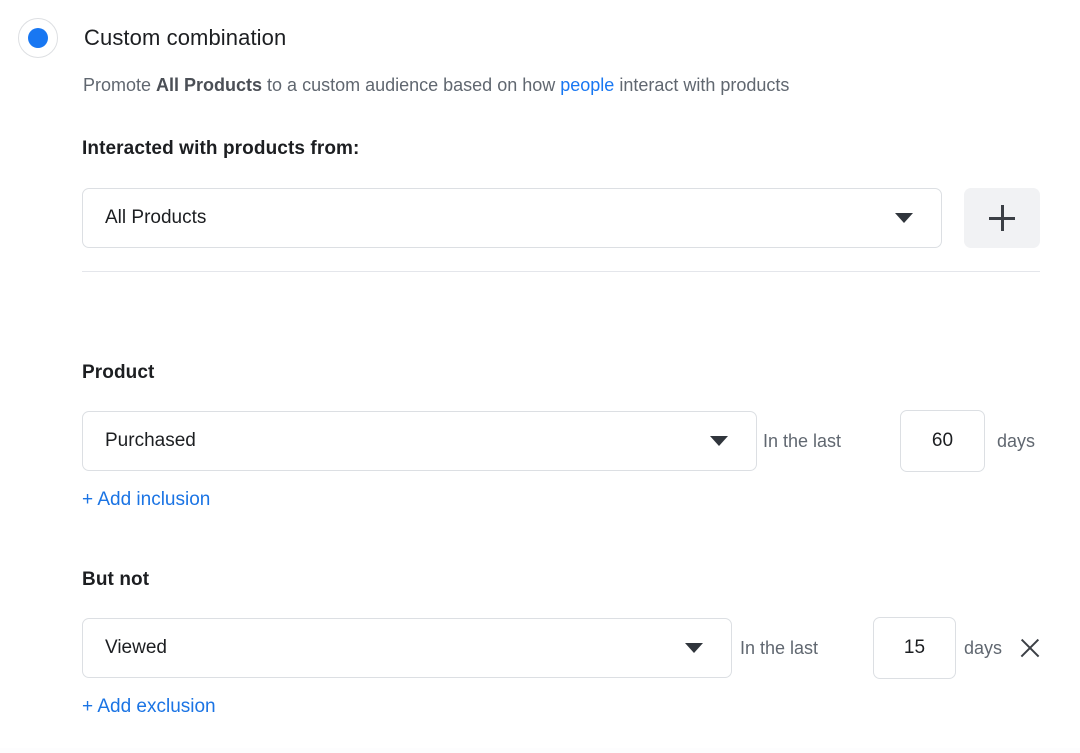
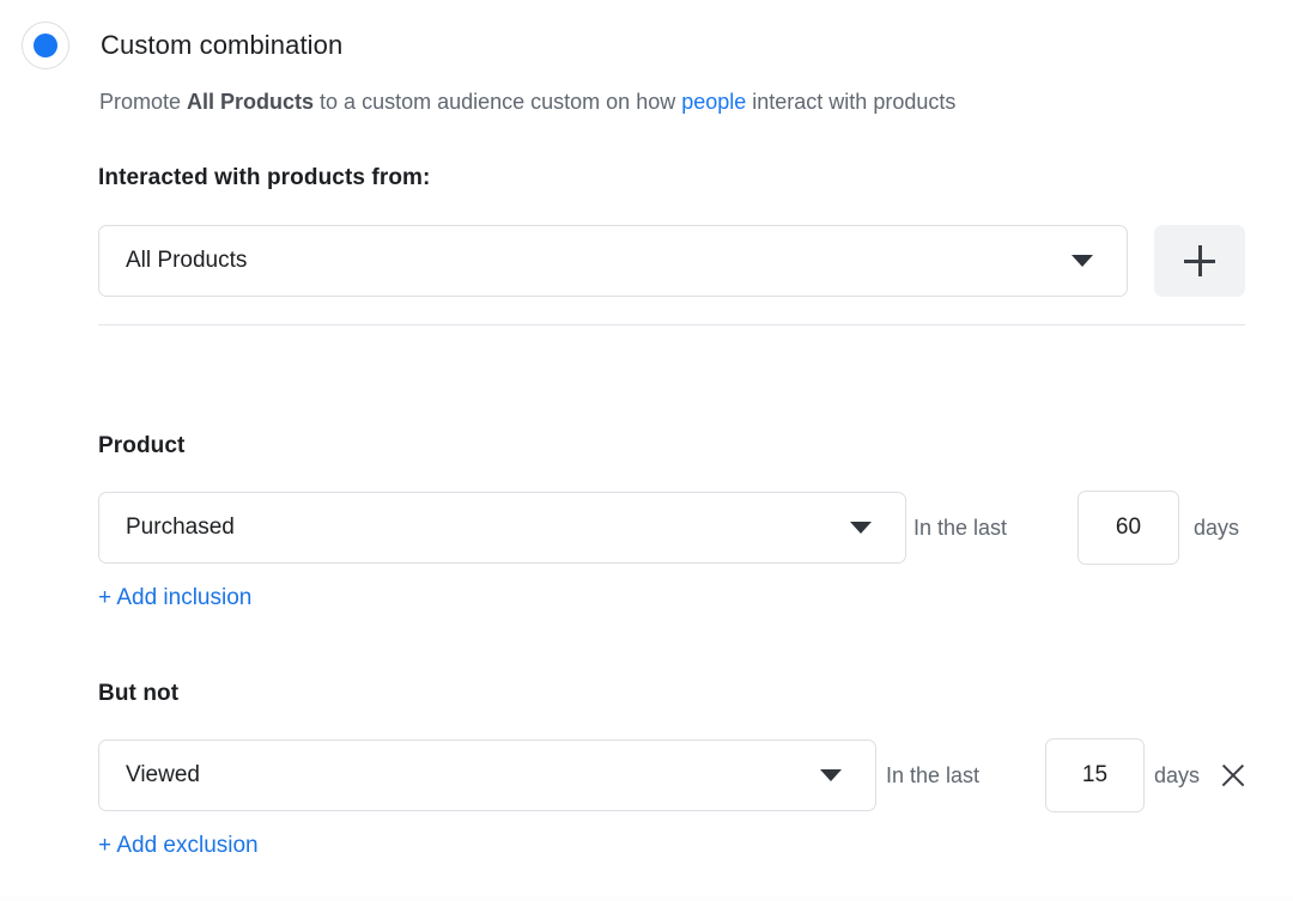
  Custom combination
- Promote All Products to a custom audience based on how people interact with products
+ Promote All Products to a custom audience custom on how people interact with products
  Interacted with products from:
  All Products
  Product
  Purchased
  In the last
  60
  days
  + Add inclusion
  But not
  Viewed
  In the last
  15
  days
  + Add exclusion
